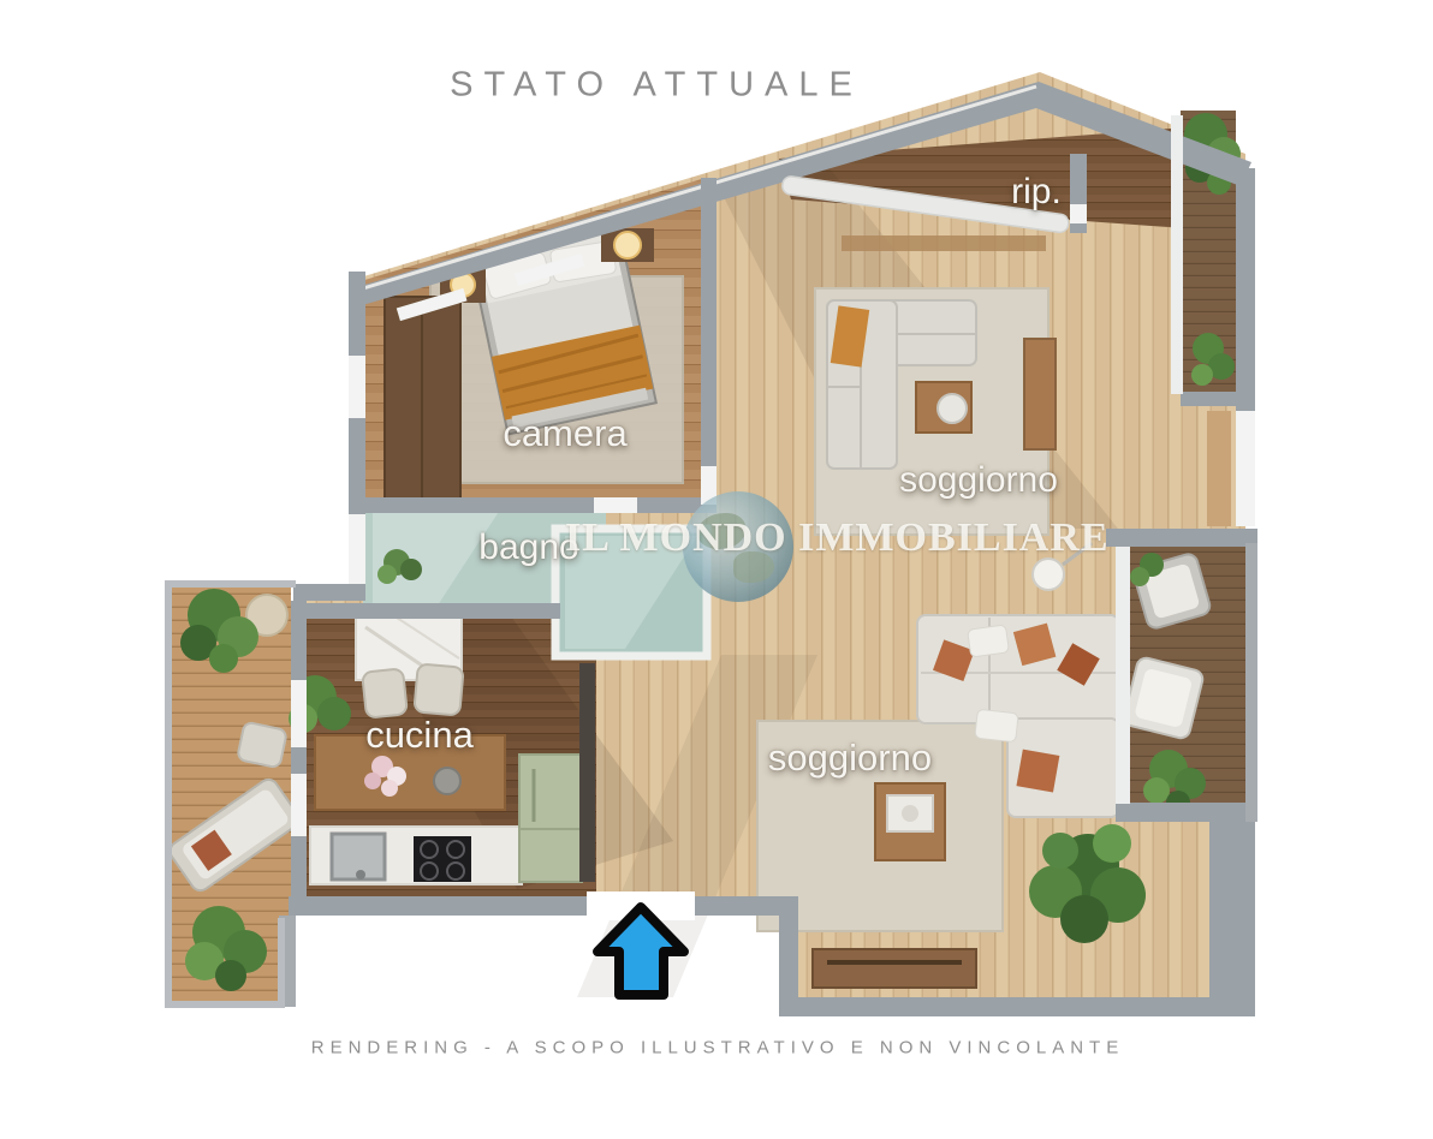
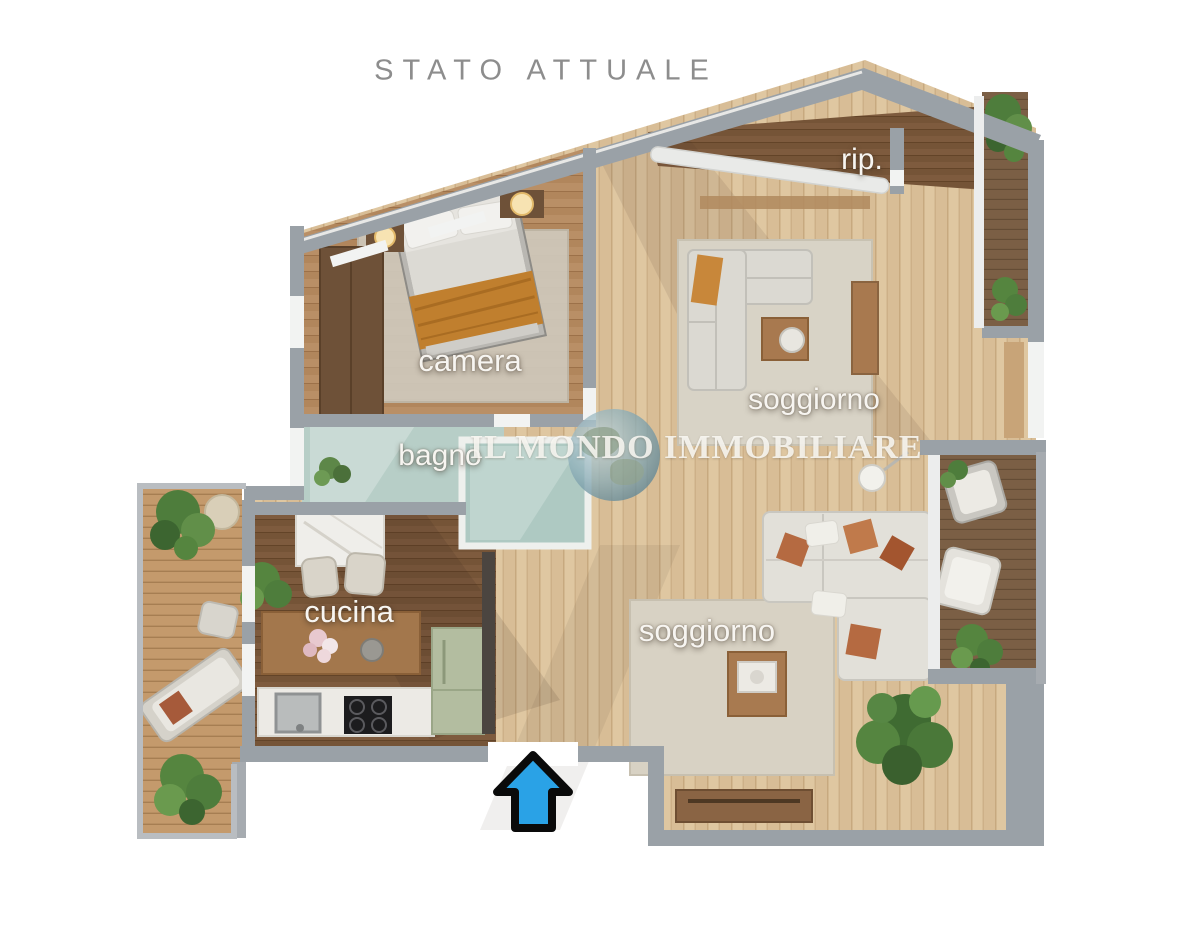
  STATO ATTUALE
  rip.
  camera
  bagno
  soggiorno
  cucina
  soggiorno
  IL MONDO IMMOBILIARE
- RENDERING - A SCOPO ILLUSTRATIVO E NON VINCOLANTE
